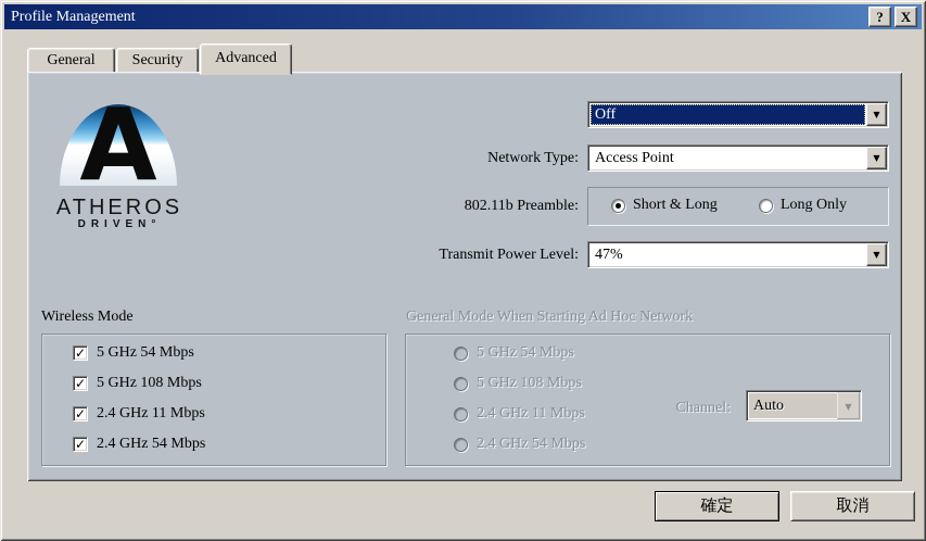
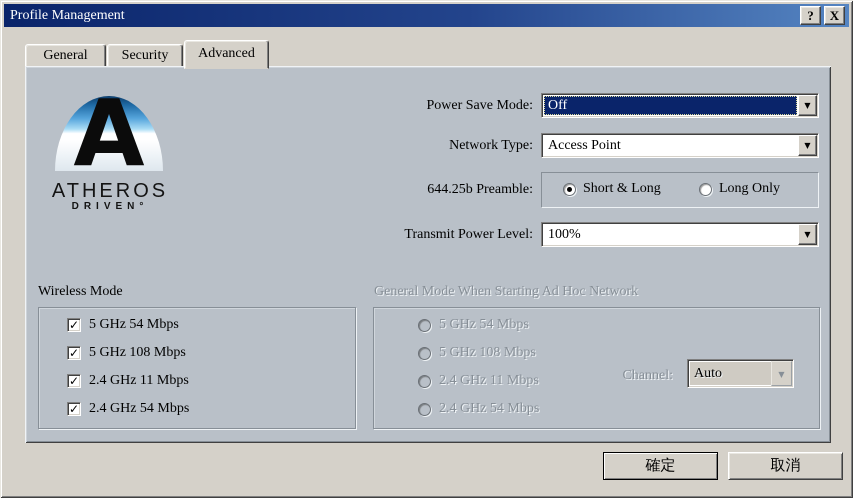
  Profile Management
  ?
  X
  General
  Security
  Advanced
  A
  ATHEROS
  DRIVEN°
+ Power Save Mode:
  Off
  ▼
  Network Type:
  Access Point
  ▼
- 802.11b Preamble:
+ 644.25b Preamble:
  Short & Long
  Long Only
  Transmit Power Level:
- 47%
+ 100%
  ▼
  Wireless Mode
  ✓
  5 GHz 54 Mbps
  ✓
  5 GHz 108 Mbps
  ✓
  2.4 GHz 11 Mbps
  ✓
  2.4 GHz 54 Mbps
  General Mode When Starting Ad Hoc Network
  5 GHz 54 Mbps
  5 GHz 108 Mbps
  2.4 GHz 11 Mbps
  2.4 GHz 54 Mbps
  Channel:
  Auto
  ▼
  確定
  取消
